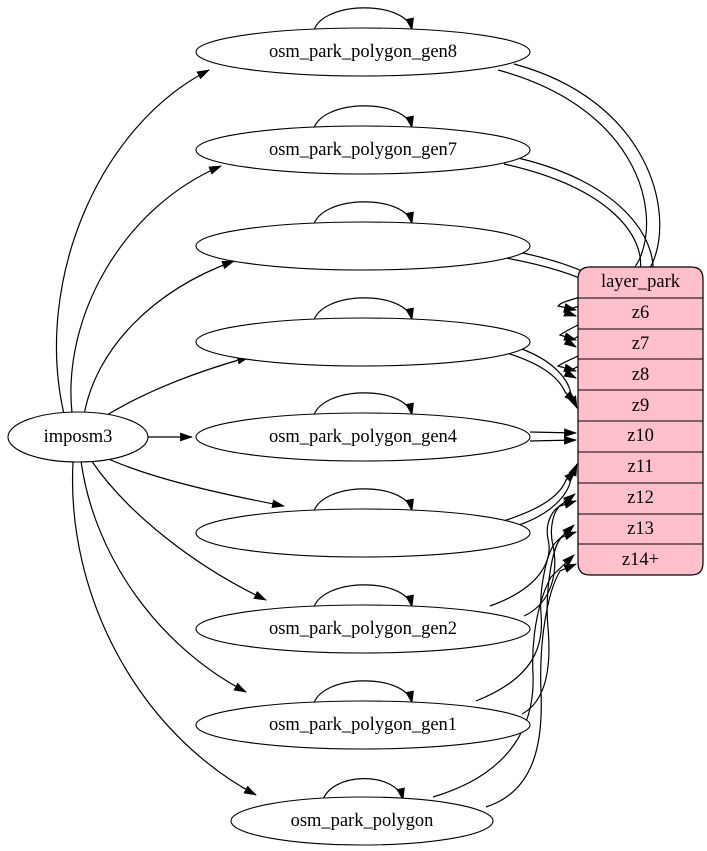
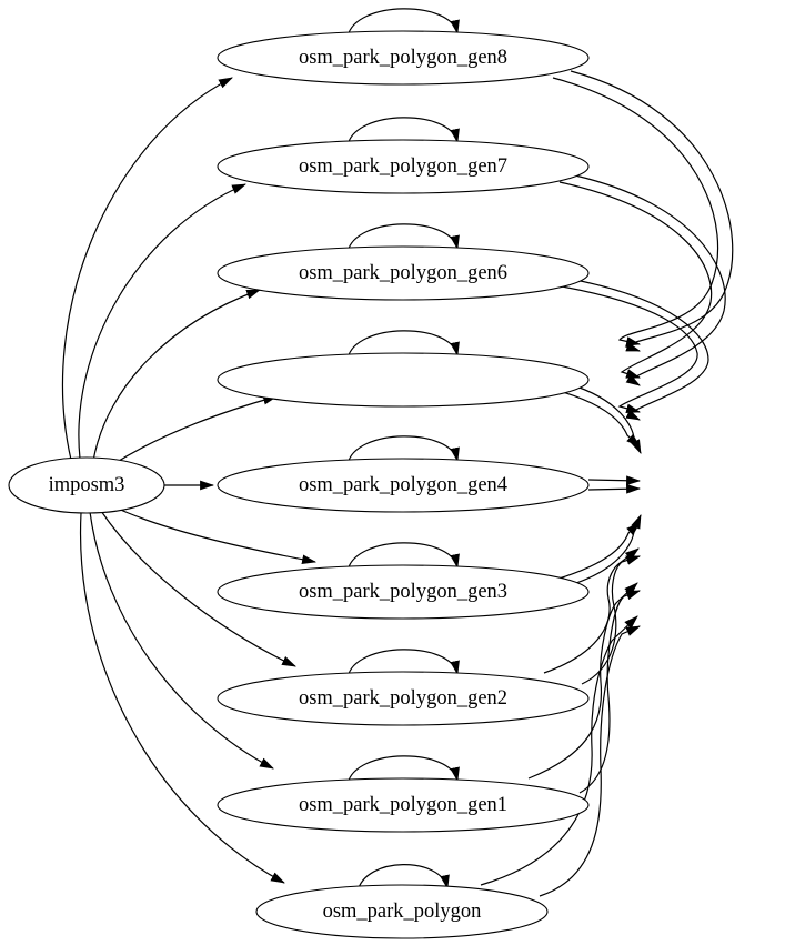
- layer_park
- z6
- z7
- z8
- z9
- z10
- z11
- z12
- z13
- z14+
  imposm3
  osm_park_polygon_gen8
  osm_park_polygon_gen7
+ osm_park_polygon_gen6
  osm_park_polygon_gen4
+ osm_park_polygon_gen3
  osm_park_polygon_gen2
  osm_park_polygon_gen1
  osm_park_polygon
